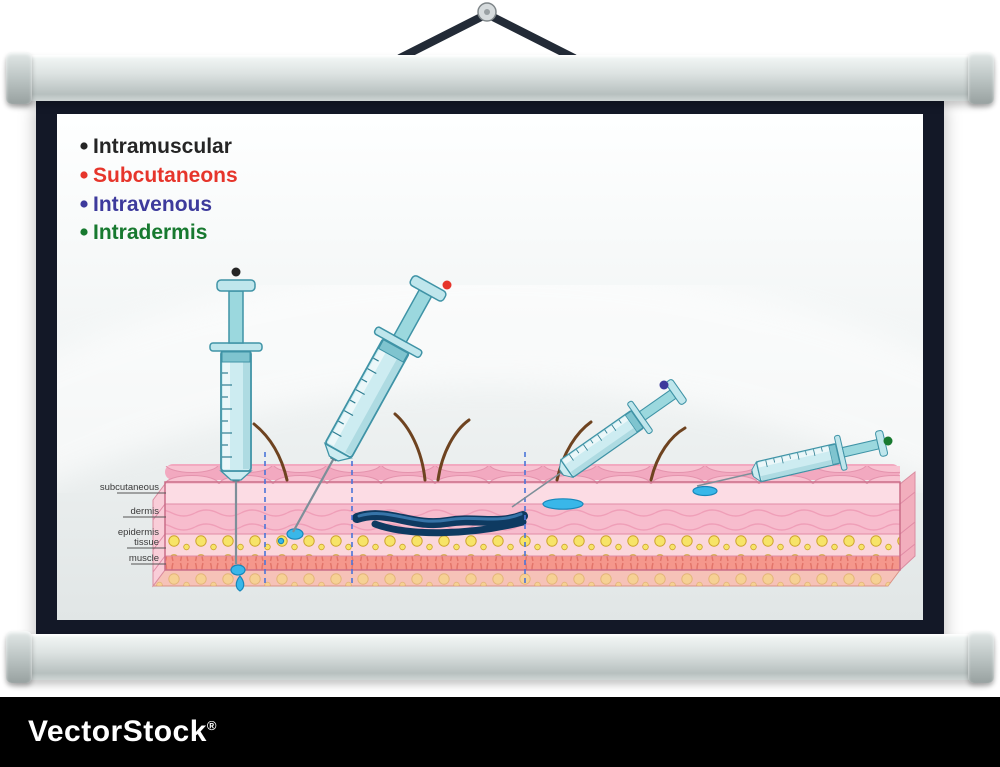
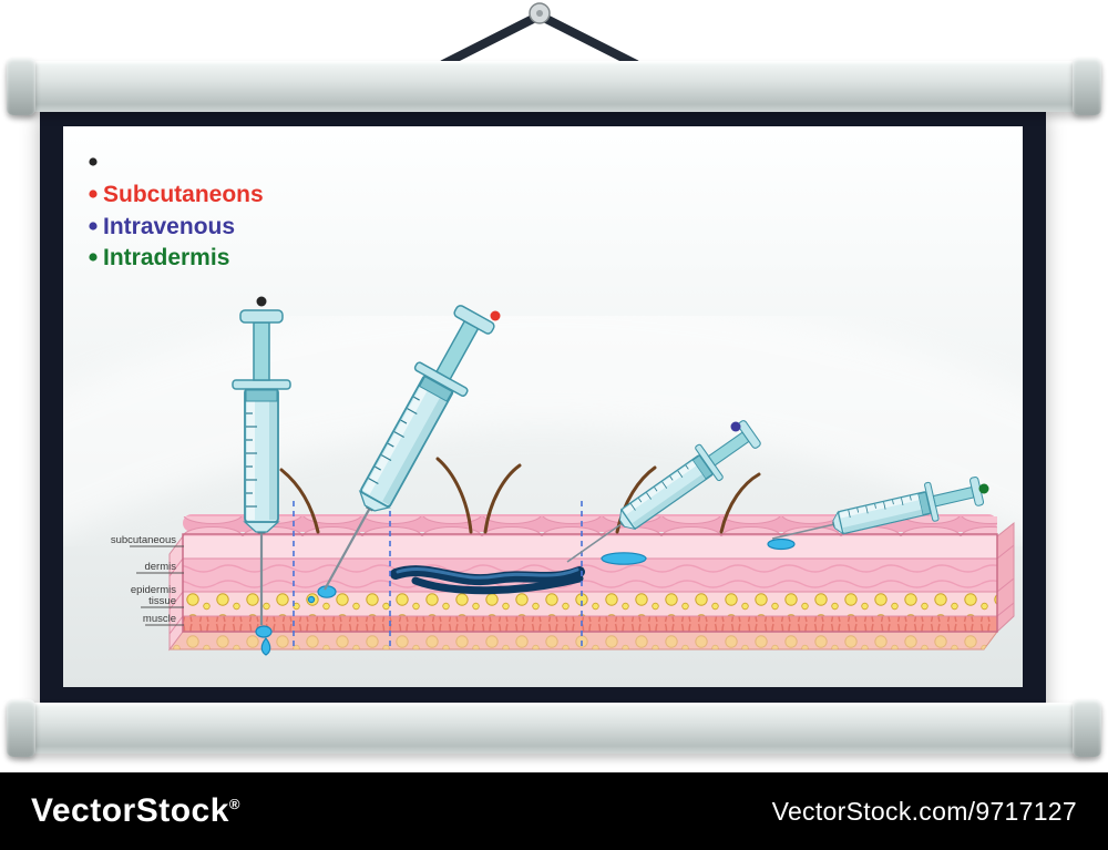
- Intramuscular
  Subcutaneons
  Intravenous
  Intradermis
  subcutaneous
  dermis
  epidermis
  tissue
  muscle
  VectorStock®
+ VectorStock.com/9717127
